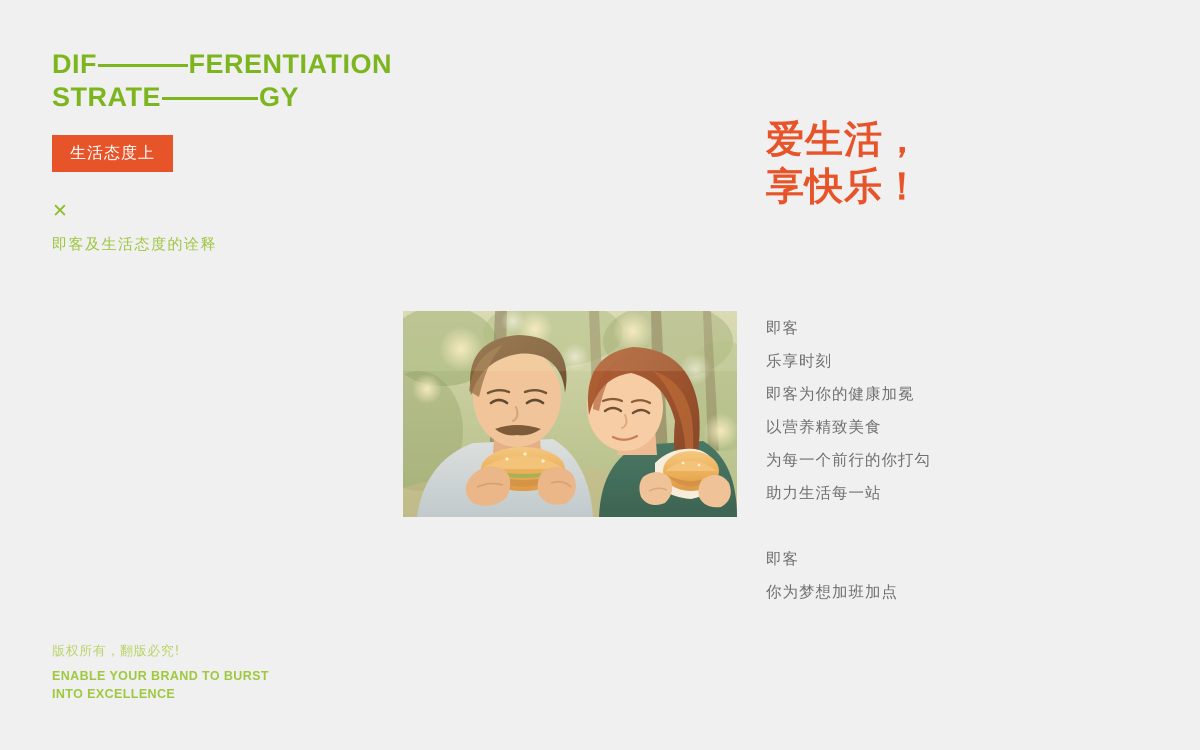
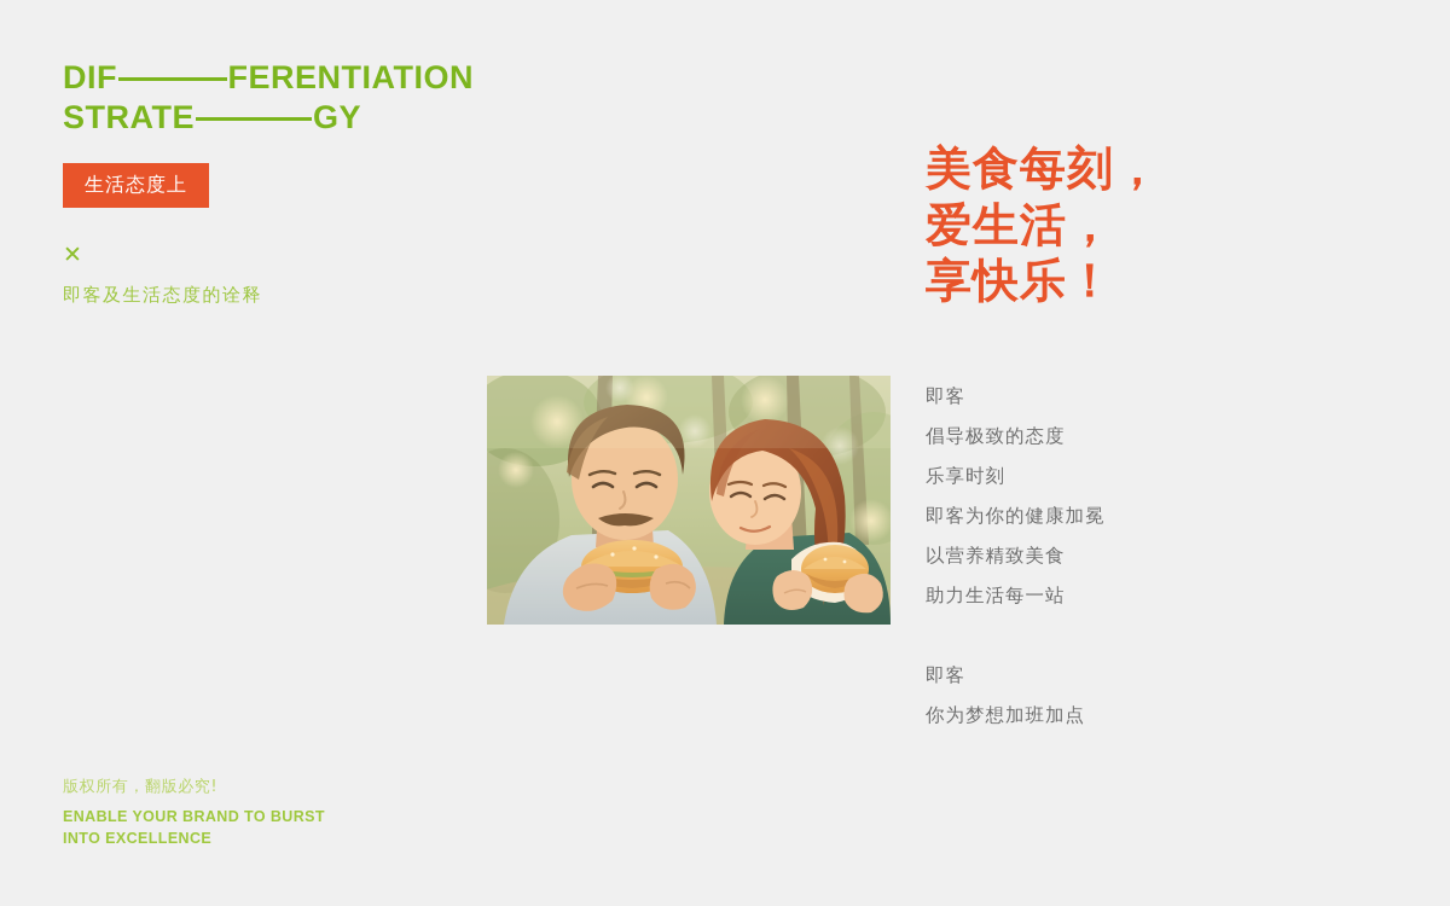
  DIF
  FERENTIATION
  STRATE
  GY
  生活态度上
  ✕
  即客及生活态度的诠释
+ 美食每刻，
  爱生活，
  享快乐！
  即客
+ 倡导极致的态度
  乐享时刻
  即客为你的健康加冕
  以营养精致美食
- 为每一个前行的你打勾
  助力生活每一站
  即客
  你为梦想加班加点
  版权所有，翻版必究!
  ENABLE YOUR BRAND TO BURST
  INTO EXCELLENCE
